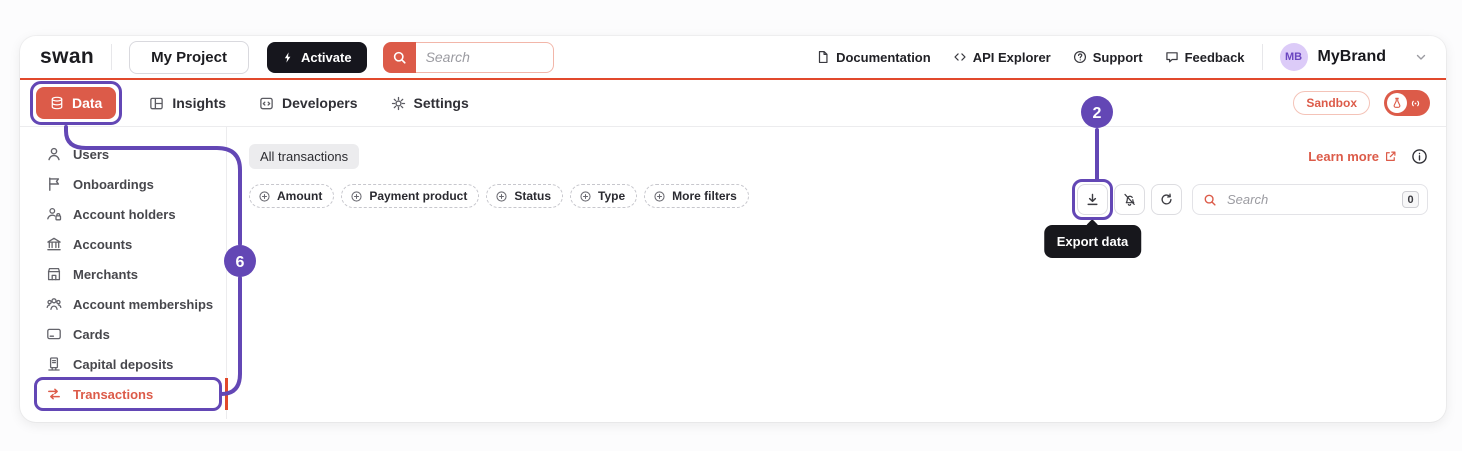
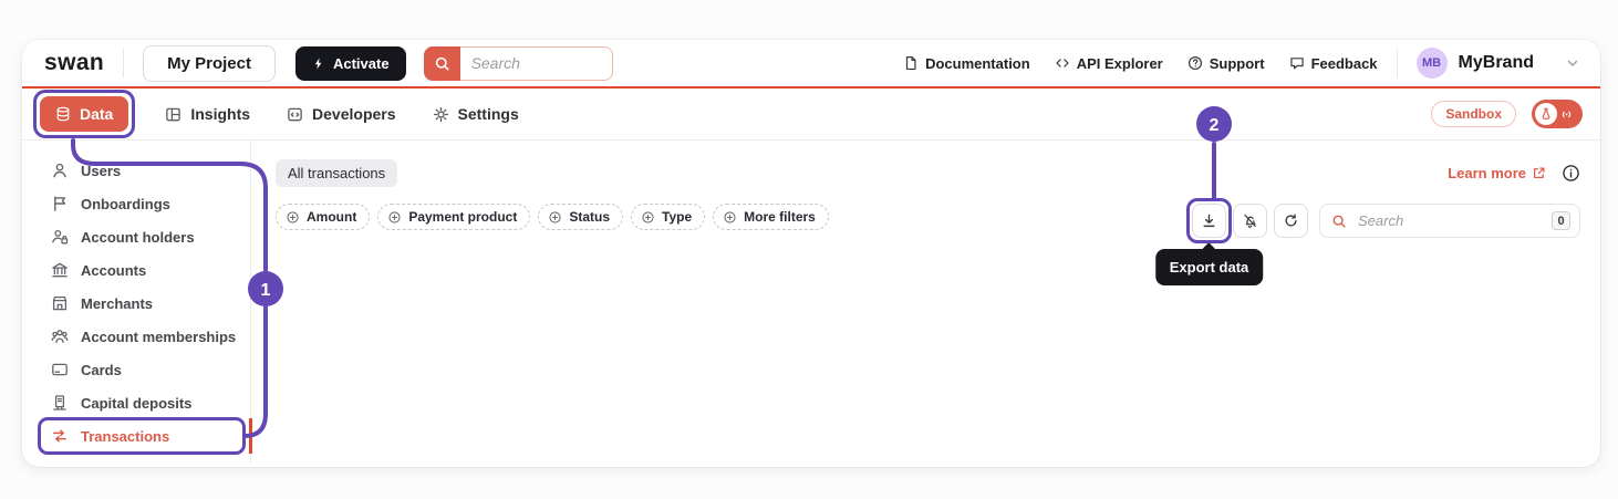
  swan
  My Project
  Activate
  Search
  Documentation
  API Explorer
  Support
  Feedback
  MB
  MyBrand
  Data
  Insights
  Developers
  Settings
  Sandbox
  Users
  Onboardings
  Account holders
  Accounts
  Merchants
  Account memberships
  Cards
  Capital deposits
  Transactions
  All transactions
  Learn more
  Amount
  Payment product
  Status
  Type
  More filters
  Export data
  Search
  0
- 6
+ 1
  2
